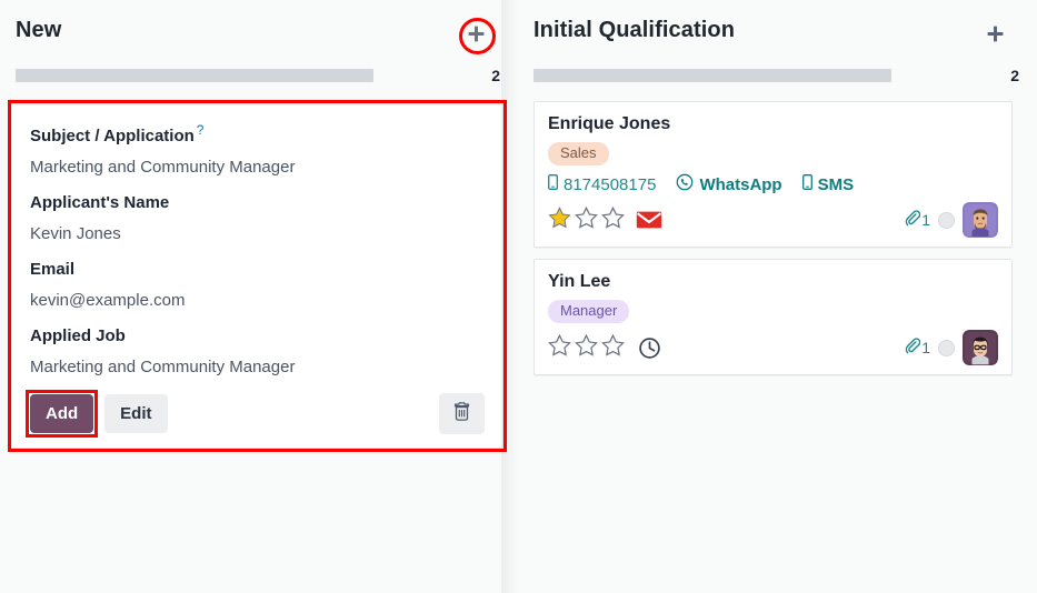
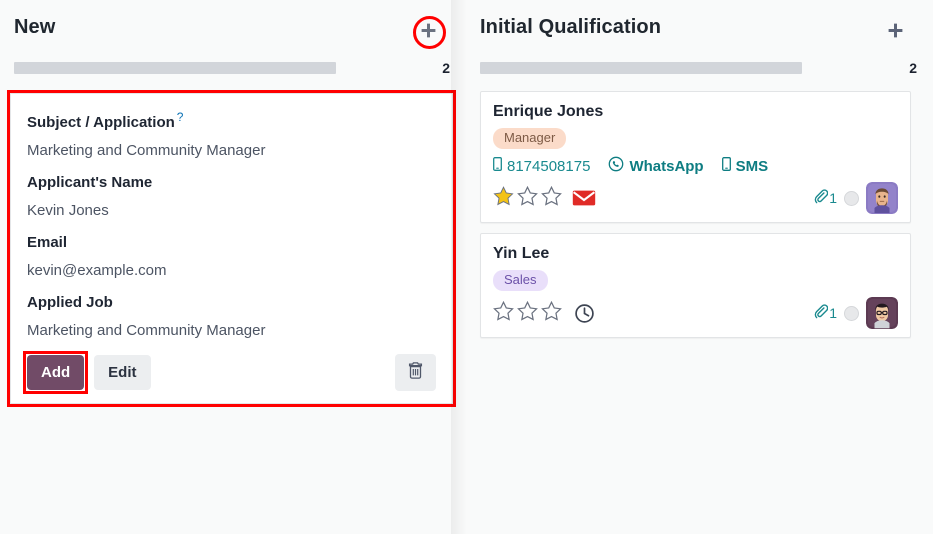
  New
  2
  Subject / Application ?
  Marketing and Community Manager
  Applicant's Name
  Kevin Jones
  Email
  kevin@example.com
  Applied Job
  Marketing and Community Manager
  Add
  Edit
  Initial Qualification
  2
  Enrique Jones
- Sales
+ Manager
  8174508175
  WhatsApp
  SMS
  1
  Yin Lee
- Manager
+ Sales
  1
